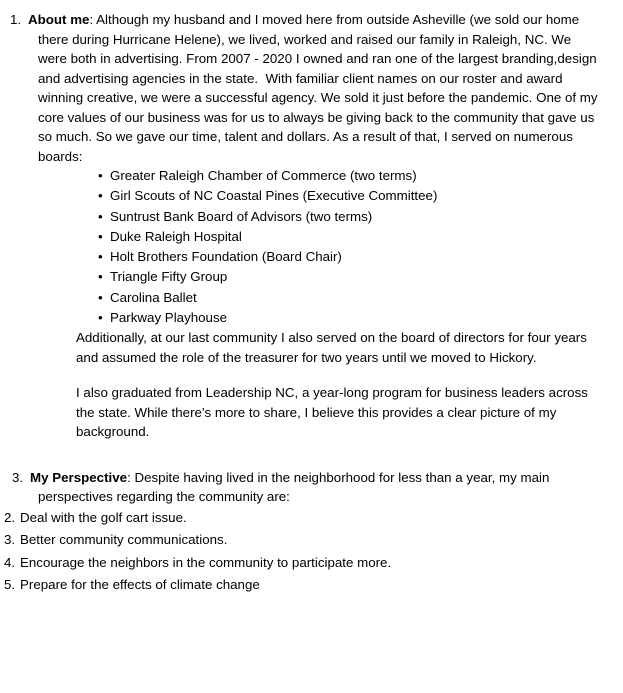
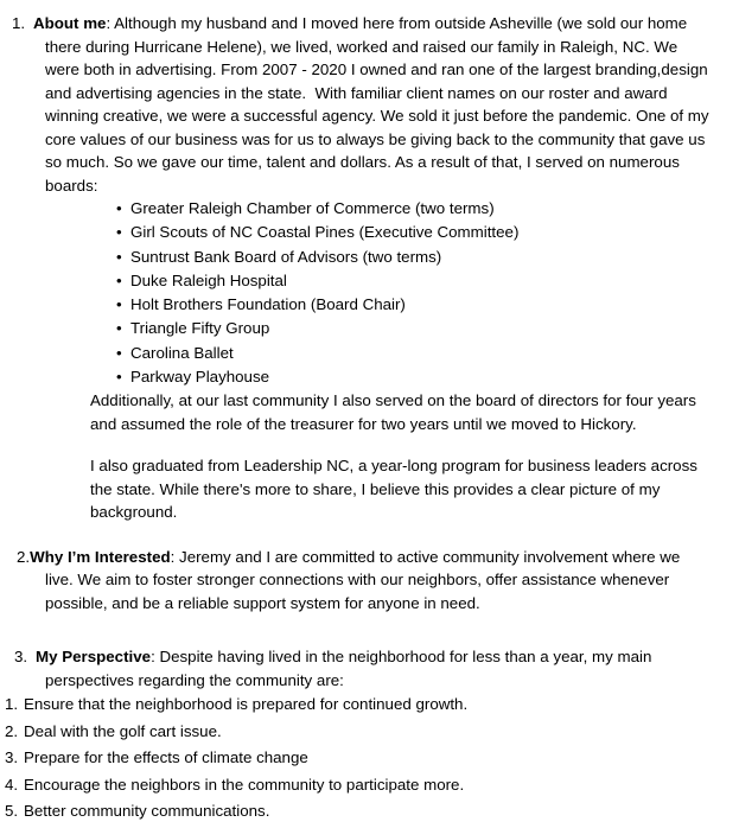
  1. About me: Although my husband and I moved here from outside Asheville (we sold our home there during Hurricane Helene), we lived, worked and raised our family in Raleigh, NC. We were both in advertising. From 2007 - 2020 I owned and ran one of the largest branding,design and advertising agencies in the state. With familiar client names on our roster and award winning creative, we were a successful agency. We sold it just before the pandemic. One of my core values of our business was for us to always be giving back to the community that gave us so much. So we gave our time, talent and dollars. As a result of that, I served on numerous boards:
  • Greater Raleigh Chamber of Commerce (two terms)
  • Girl Scouts of NC Coastal Pines (Executive Committee)
  • Suntrust Bank Board of Advisors (two terms)
  • Duke Raleigh Hospital
  • Holt Brothers Foundation (Board Chair)
  • Triangle Fifty Group
  • Carolina Ballet
  • Parkway Playhouse
  Additionally, at our last community I also served on the board of directors for four years and assumed the role of the treasurer for two years until we moved to Hickory.
  I also graduated from Leadership NC, a year-long program for business leaders across the state. While there's more to share, I believe this provides a clear picture of my background.
+ 2.Why I’m Interested: Jeremy and I are committed to active community involvement where we live. We aim to foster stronger connections with our neighbors, offer assistance whenever possible, and be a reliable support system for anyone in need.
  3. My Perspective: Despite having lived in the neighborhood for less than a year, my main perspectives regarding the community are:
+ 1. Ensure that the neighborhood is prepared for continued growth.
  2. Deal with the golf cart issue.
- 3. Better community communications.
+ 3. Prepare for the effects of climate change
  4. Encourage the neighbors in the community to participate more.
- 5. Prepare for the effects of climate change
+ 5. Better community communications.
